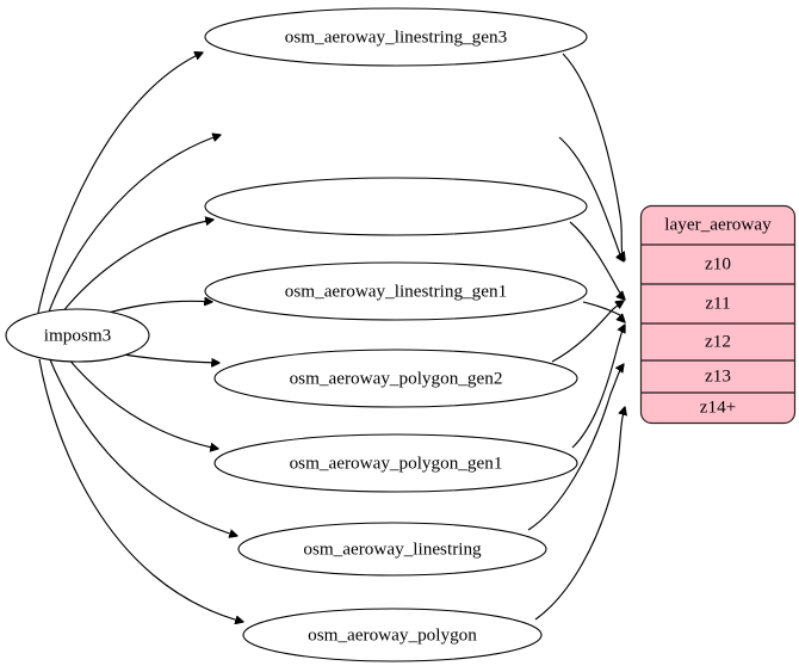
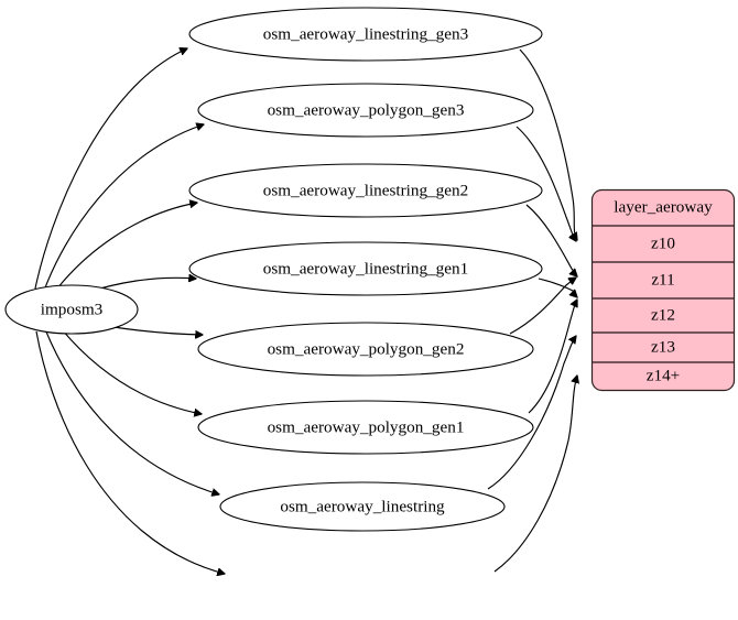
  imposm3
  osm_aeroway_linestring_gen3
+ osm_aeroway_polygon_gen3
+ osm_aeroway_linestring_gen2
  osm_aeroway_linestring_gen1
  osm_aeroway_polygon_gen2
  osm_aeroway_polygon_gen1
  osm_aeroway_linestring
- osm_aeroway_polygon
  layer_aeroway
  z10
  z11
  z12
  z13
  z14+
